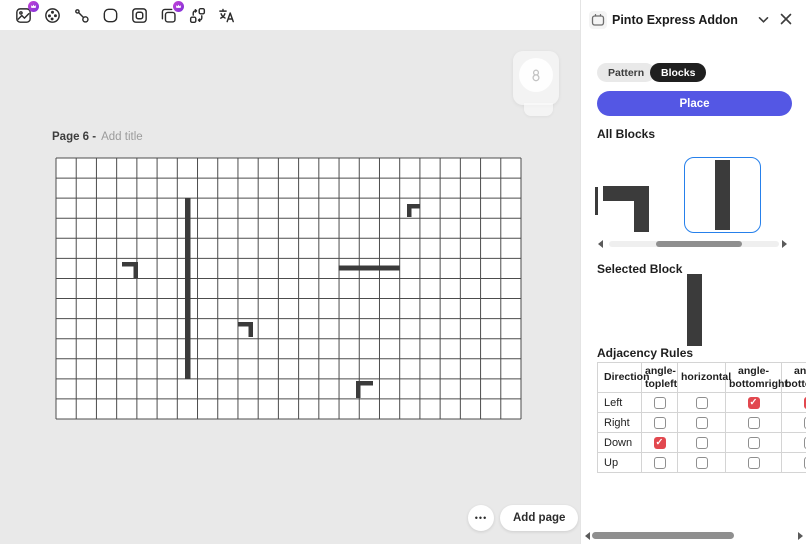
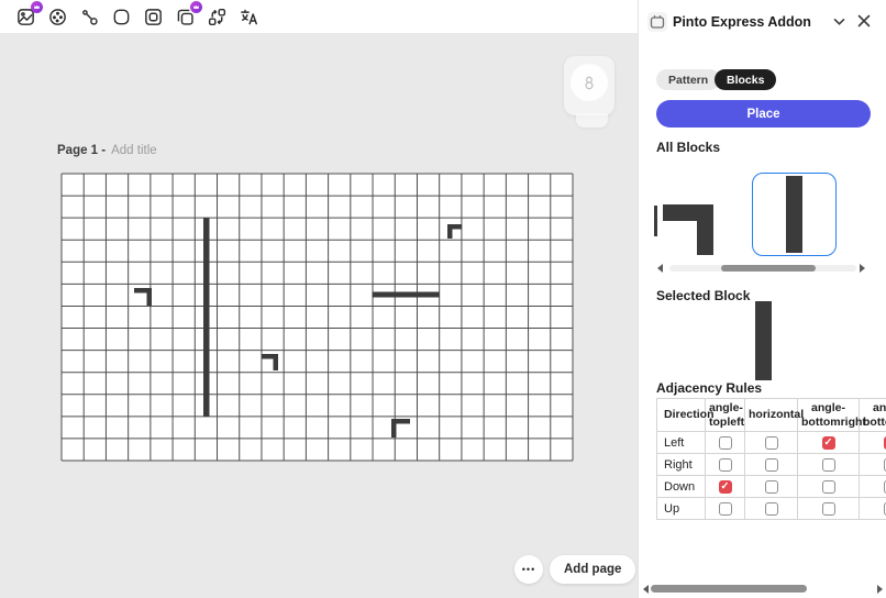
- Page 6 - Add title
+ Page 1 - Add title
  •••
  Add page
  Pinto Express Addon
  Pattern
  Blocks
  Place
  All Blocks
  Selected Block
  Adjacency Rules
  Direction	angle-topleft	horizonta	angle-bottomrigh	anbott
  Left			✓
  Right
  Down	✓
  Up
